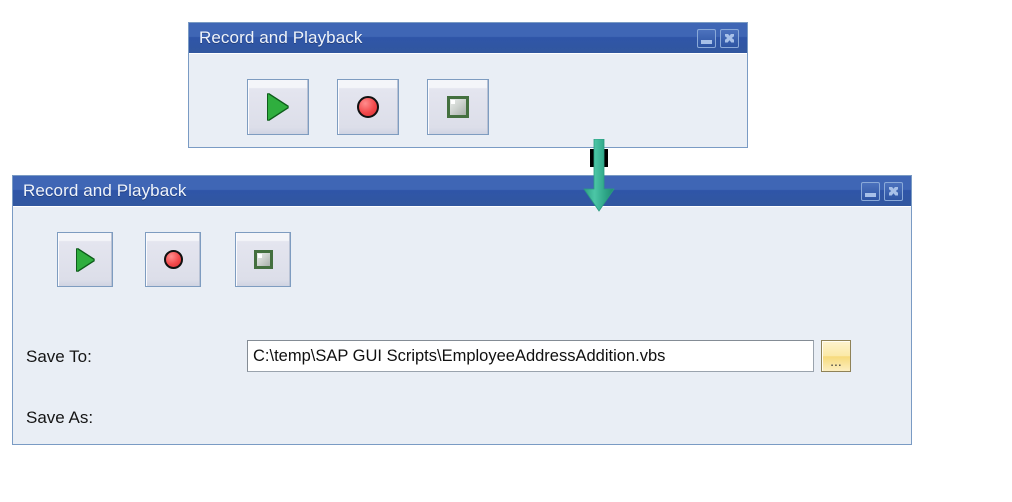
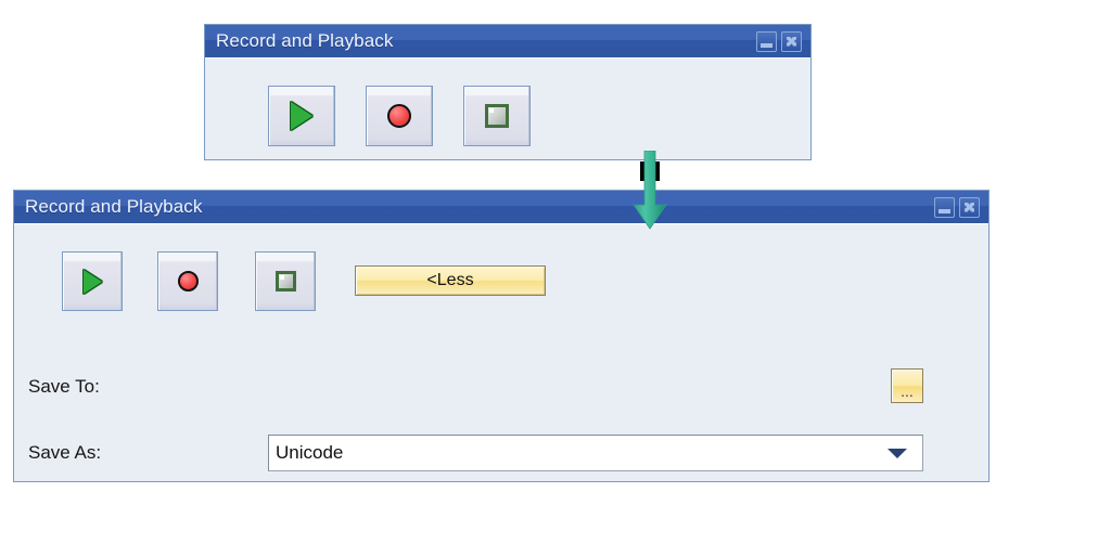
  Record and Playback
  Record and Playback
+ <Less
  Save To:
- C:\temp\SAP GUI Scripts\EmployeeAddressAddition.vbs
  ...
  Save As:
+ Unicode
